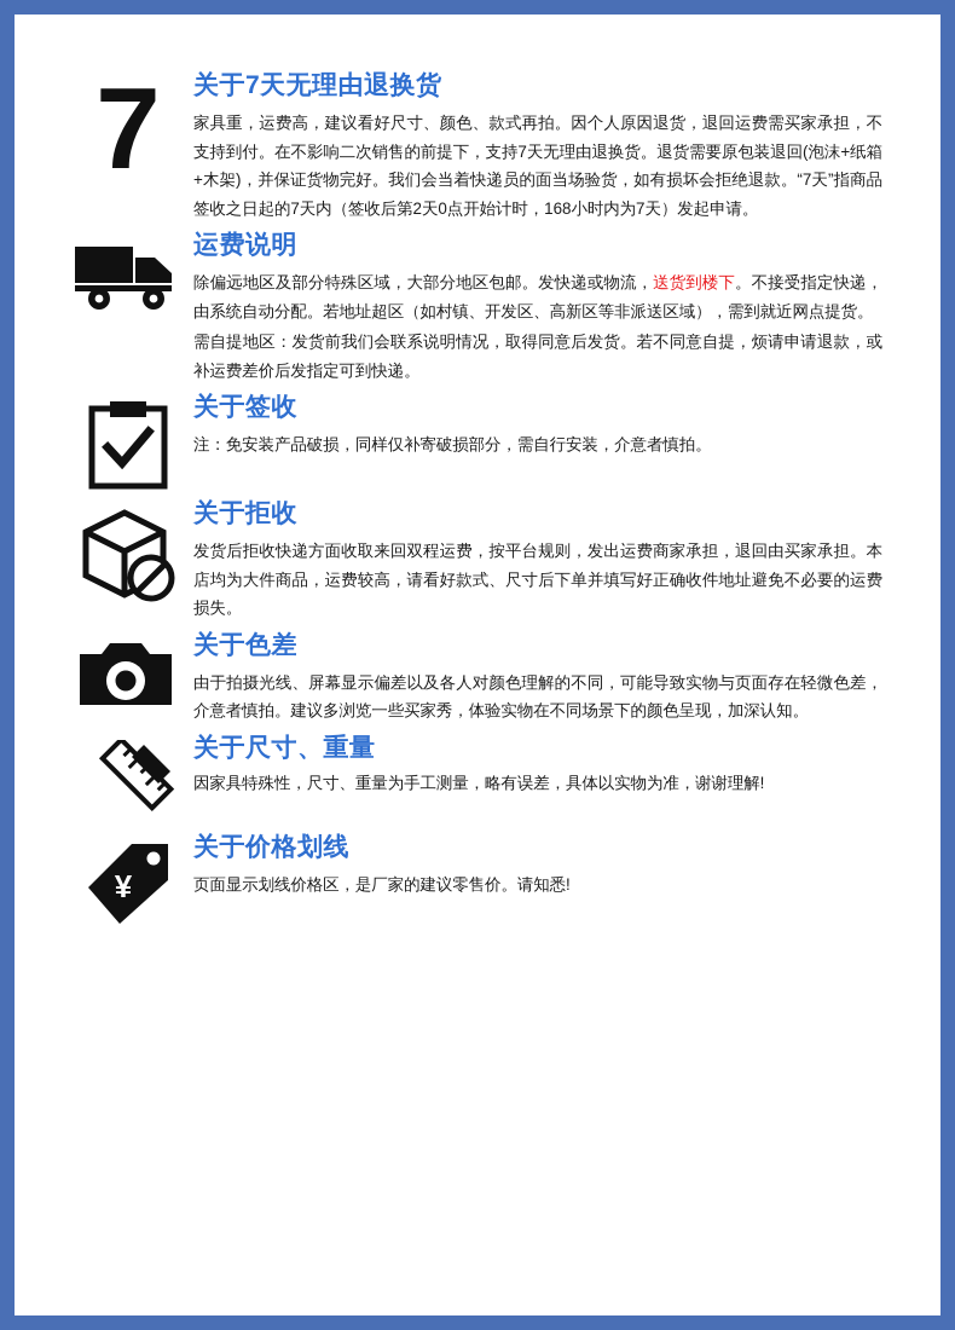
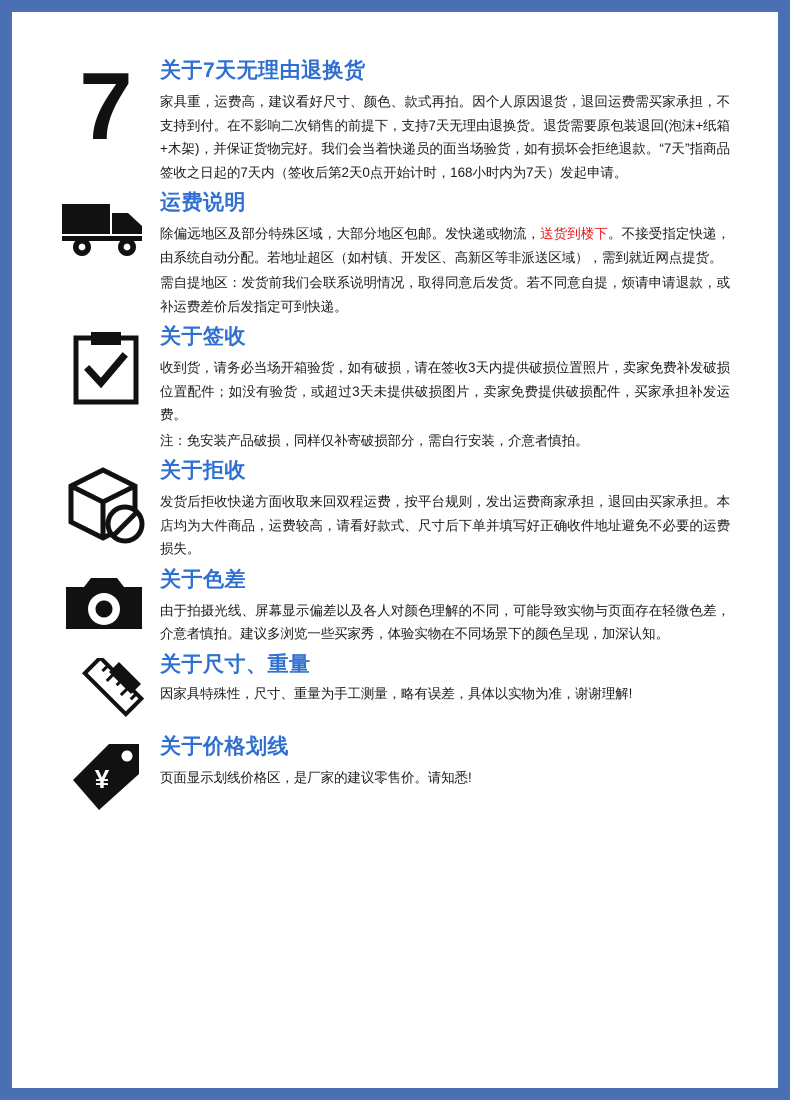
  7
  关于7天无理由退换货
  家具重，运费高，建议看好尺寸、颜色、款式再拍。因个人原因退货，退回运费需买家承担，不支持到付。在不影响二次销售的前提下，支持7天无理由退换货。退货需要原包装退回(泡沫+纸箱+木架)，并保证货物完好。我们会当着快递员的面当场验货，如有损坏会拒绝退款。“7天”指商品签收之日起的7天内（签收后第2天0点开始计时，168小时内为7天）发起申请。
  运费说明
  除偏远地区及部分特殊区域，大部分地区包邮。发快递或物流，送货到楼下。不接受指定快递，由系统自动分配。若地址超区（如村镇、开发区、高新区等非派送区域），需到就近网点提货。
  需自提地区：发货前我们会联系说明情况，取得同意后发货。若不同意自提，烦请申请退款，或补运费差价后发指定可到快递。
  关于签收
+ 收到货，请务必当场开箱验货，如有破损，请在签收3天内提供破损位置照片，卖家免费补发破损位置配件；如没有验货，或超过3天未提供破损图片，卖家免费提供破损配件，买家承担补发运费。
  注：免安装产品破损，同样仅补寄破损部分，需自行安装，介意者慎拍。
  关于拒收
  发货后拒收快递方面收取来回双程运费，按平台规则，发出运费商家承担，退回由买家承担。本店均为大件商品，运费较高，请看好款式、尺寸后下单并填写好正确收件地址避免不必要的运费损失。
  关于色差
  由于拍摄光线、屏幕显示偏差以及各人对颜色理解的不同，可能导致实物与页面存在轻微色差，介意者慎拍。建议多浏览一些买家秀，体验实物在不同场景下的颜色呈现，加深认知。
  关于尺寸、重量
  因家具特殊性，尺寸、重量为手工测量，略有误差，具体以实物为准，谢谢理解!
  ¥
  关于价格划线
  页面显示划线价格区，是厂家的建议零售价。请知悉!
